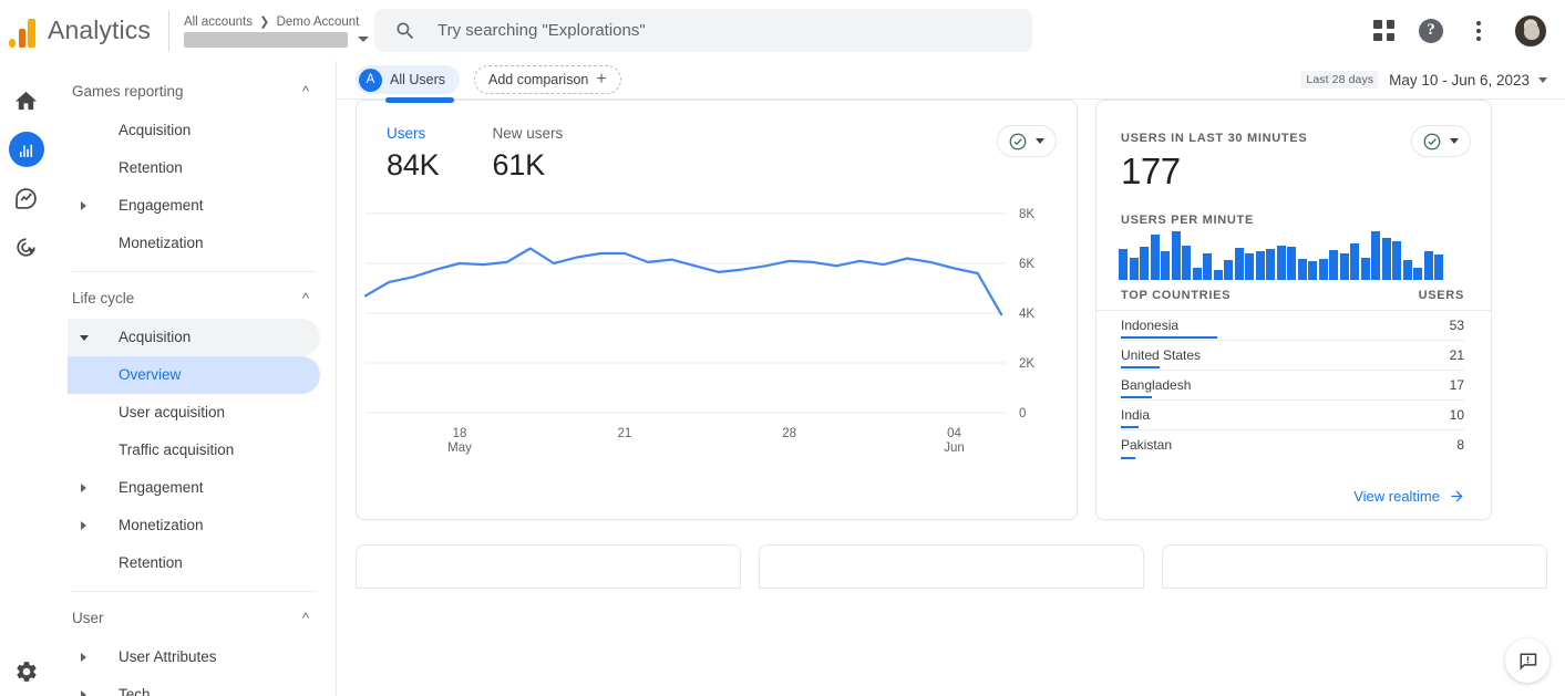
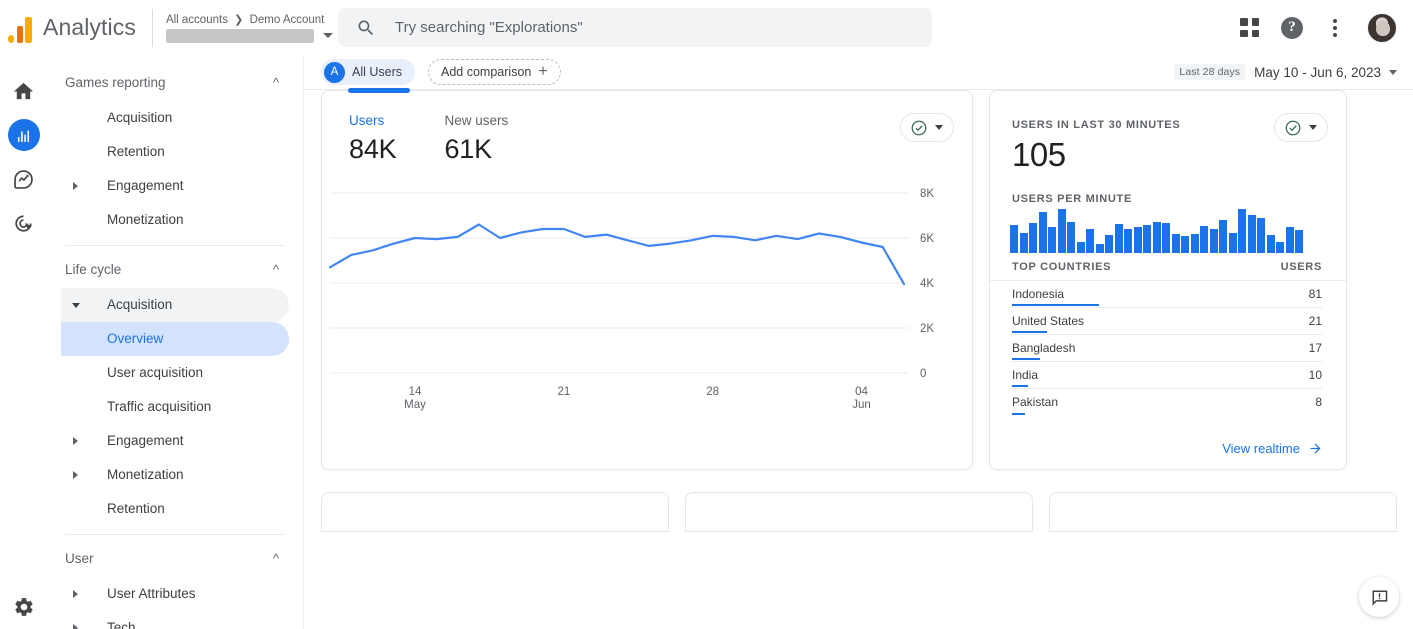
  Analytics
  All accounts ❯ Demo Account
  Try searching "Explorations"
  ?
  Games reporting
  ^
  Acquisition
  Retention
  Engagement
  Monetization
  Life cycle
  ^
  Acquisition
  Overview
  User acquisition
  Traffic acquisition
  Engagement
  Monetization
  Retention
  User
  ^
  User Attributes
  Tech
  A
  All Users
  Add comparison
  +
  Last 28 days
  May 10 - Jun 6, 2023
  Users
  84K
  New users
  61K
  0
  2K
  4K
  6K
  8K
- 18
+ 14
  May
  21
  28
  04
  Jun
  USERS IN LAST 30 MINUTES
- 177
+ 105
  USERS PER MINUTE
  TOP COUNTRIES
  USERS
  Indonesia
- 53
+ 81
  United States
  21
  Bangladesh
  17
  India
  10
  Pakistan
  8
  View realtime
